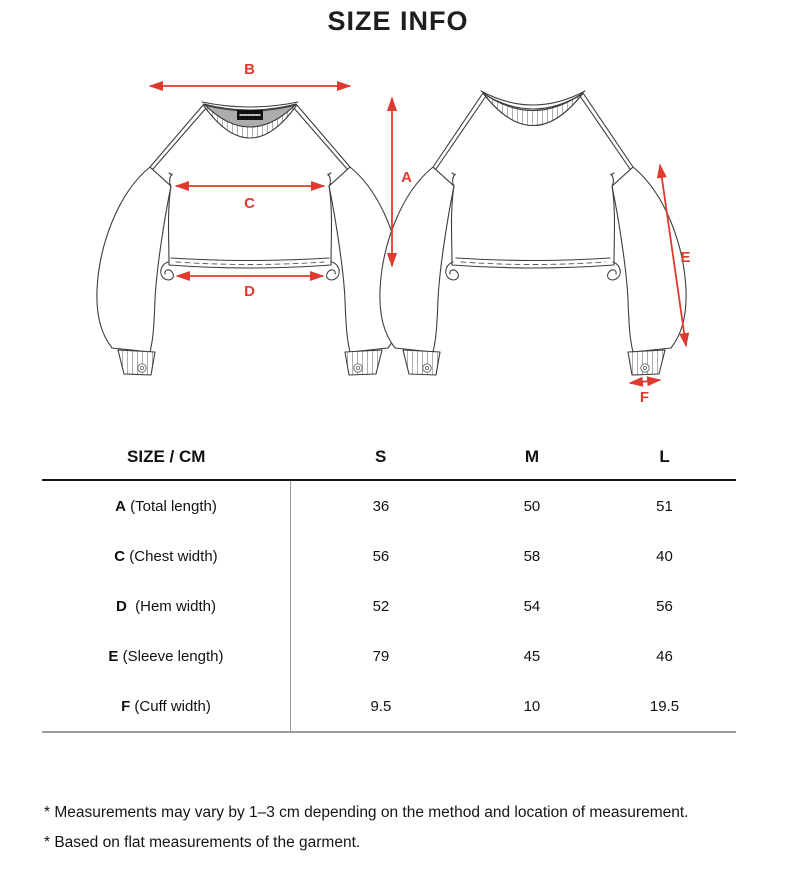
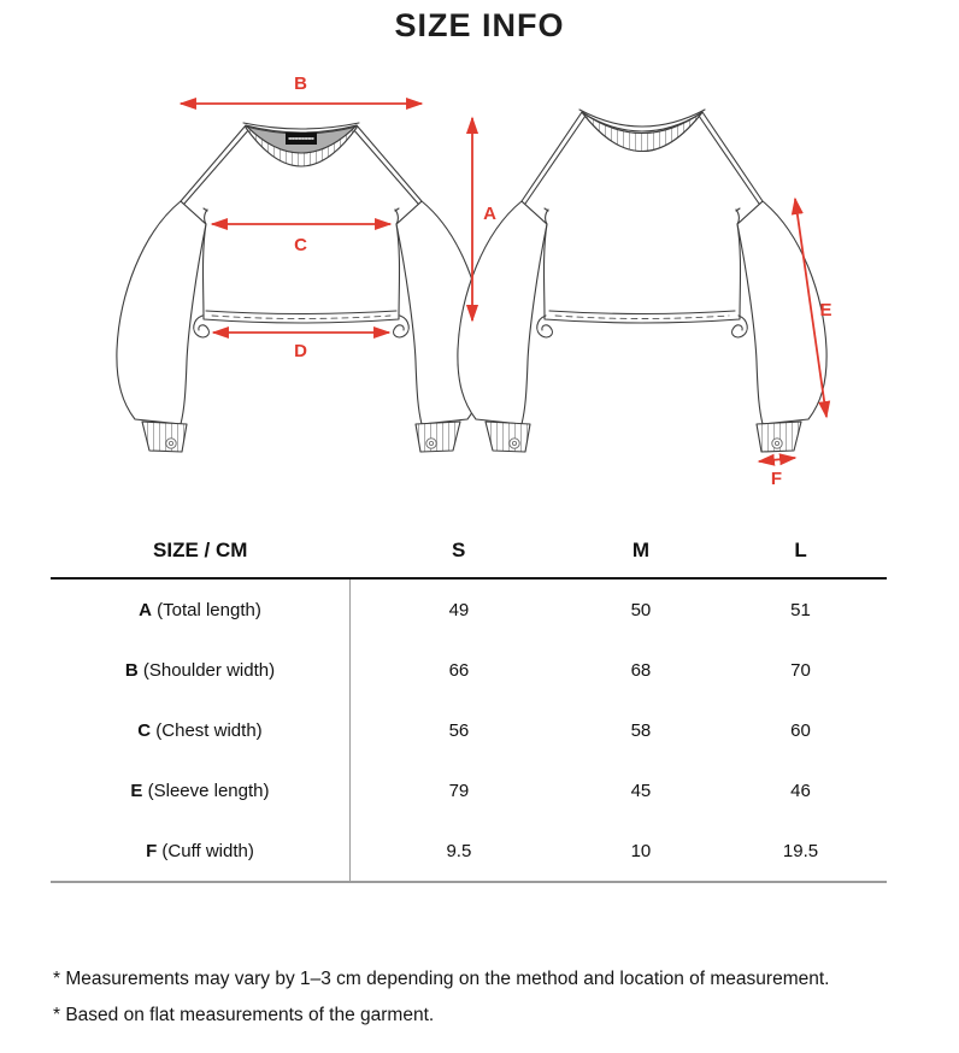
  SIZE INFO
  B
  A
  C
  D
  E
  F
  SIZE / CM	S	M	L
- A (Total length)	36	50	51
+ A (Total length)	49	50	51
+ B (Shoulder width)	66	68	70
- C (Chest width)	56	58	40
+ C (Chest width)	56	58	60
- D (Hem width)	52	54	56
  E (Sleeve length)	79	45	46
  F (Cuff width)	9.5	10	19.5
  * Measurements may vary by 1–3 cm depending on the method and location of measurement.
  * Based on flat measurements of the garment.
